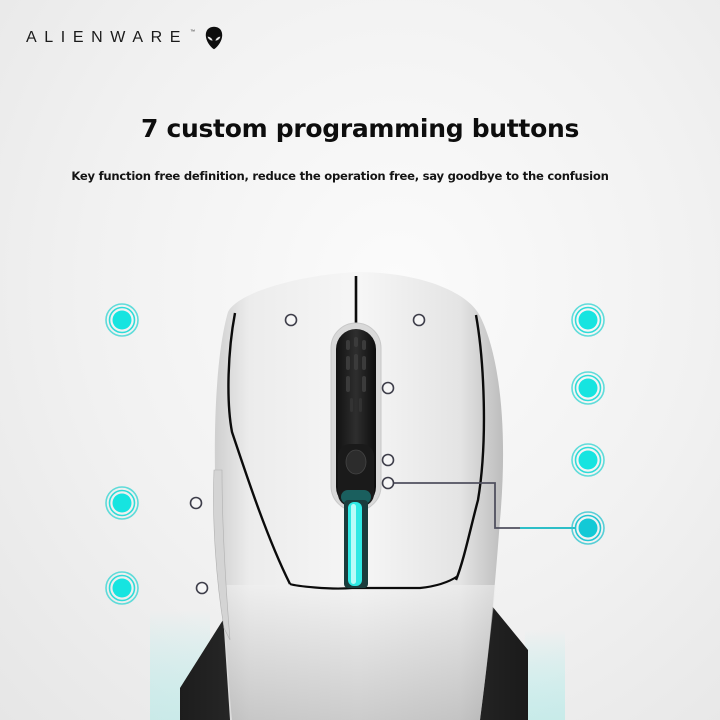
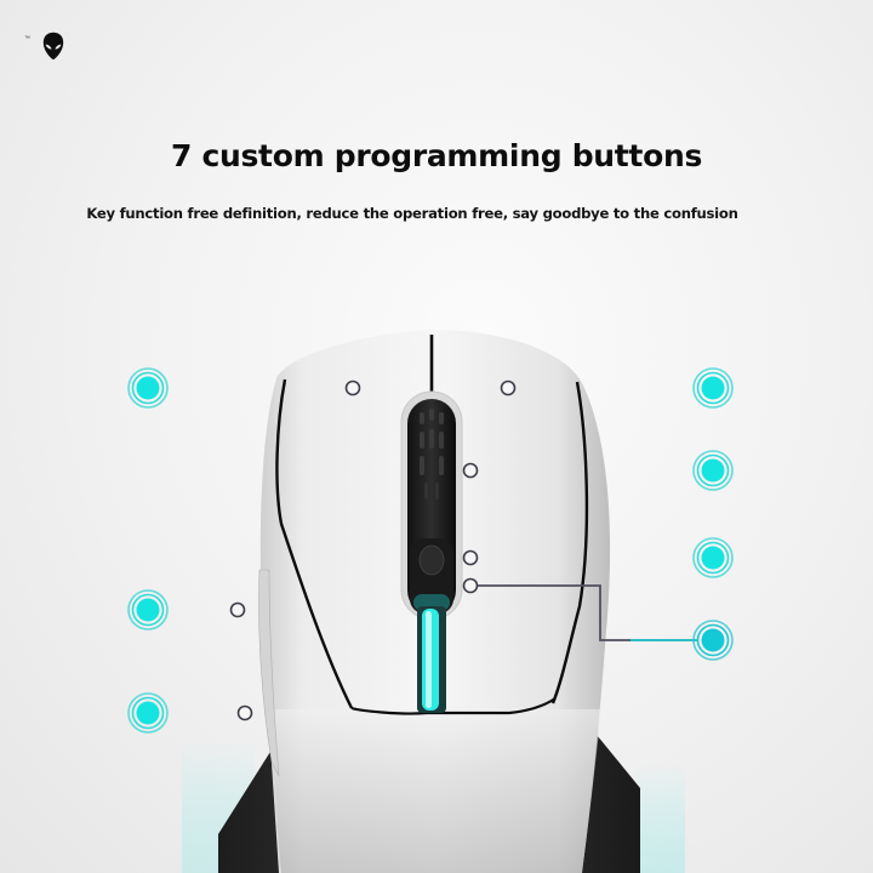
- ALIENWARE
  7 custom programming buttons
  Key function free definition, reduce the operation free, say goodbye to the confusion
